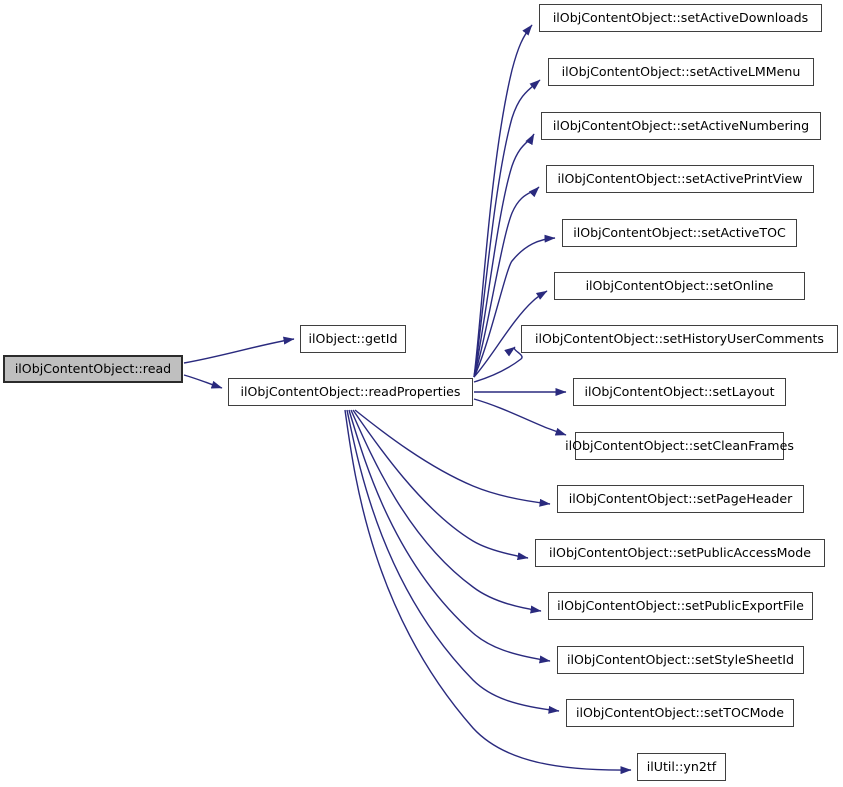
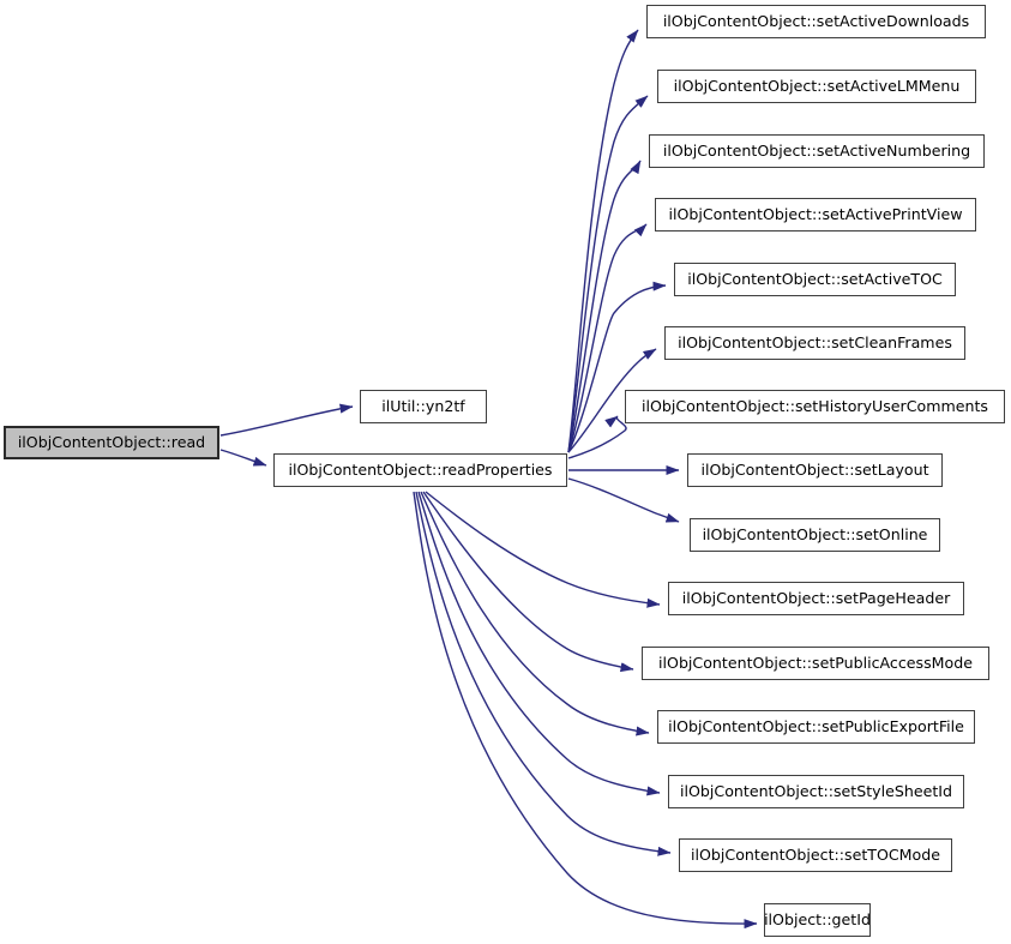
  ilObjContentObject::read
- ilObject::getId
+ ilUtil::yn2tf
  ilObjContentObject::readProperties
  ilObjContentObject::setActiveDownloads
  ilObjContentObject::setActiveLMMenu
  ilObjContentObject::setActiveNumbering
  ilObjContentObject::setActivePrintView
  ilObjContentObject::setActiveTOC
- ilObjContentObject::setOnline
+ ilObjContentObject::setCleanFrames
  ilObjContentObject::setHistoryUserComments
  ilObjContentObject::setLayout
- ilObjContentObject::setCleanFrames
+ ilObjContentObject::setOnline
  ilObjContentObject::setPageHeader
  ilObjContentObject::setPublicAccessMode
  ilObjContentObject::setPublicExportFile
  ilObjContentObject::setStyleSheetId
  ilObjContentObject::setTOCMode
- ilUtil::yn2tf
+ ilObject::getId
